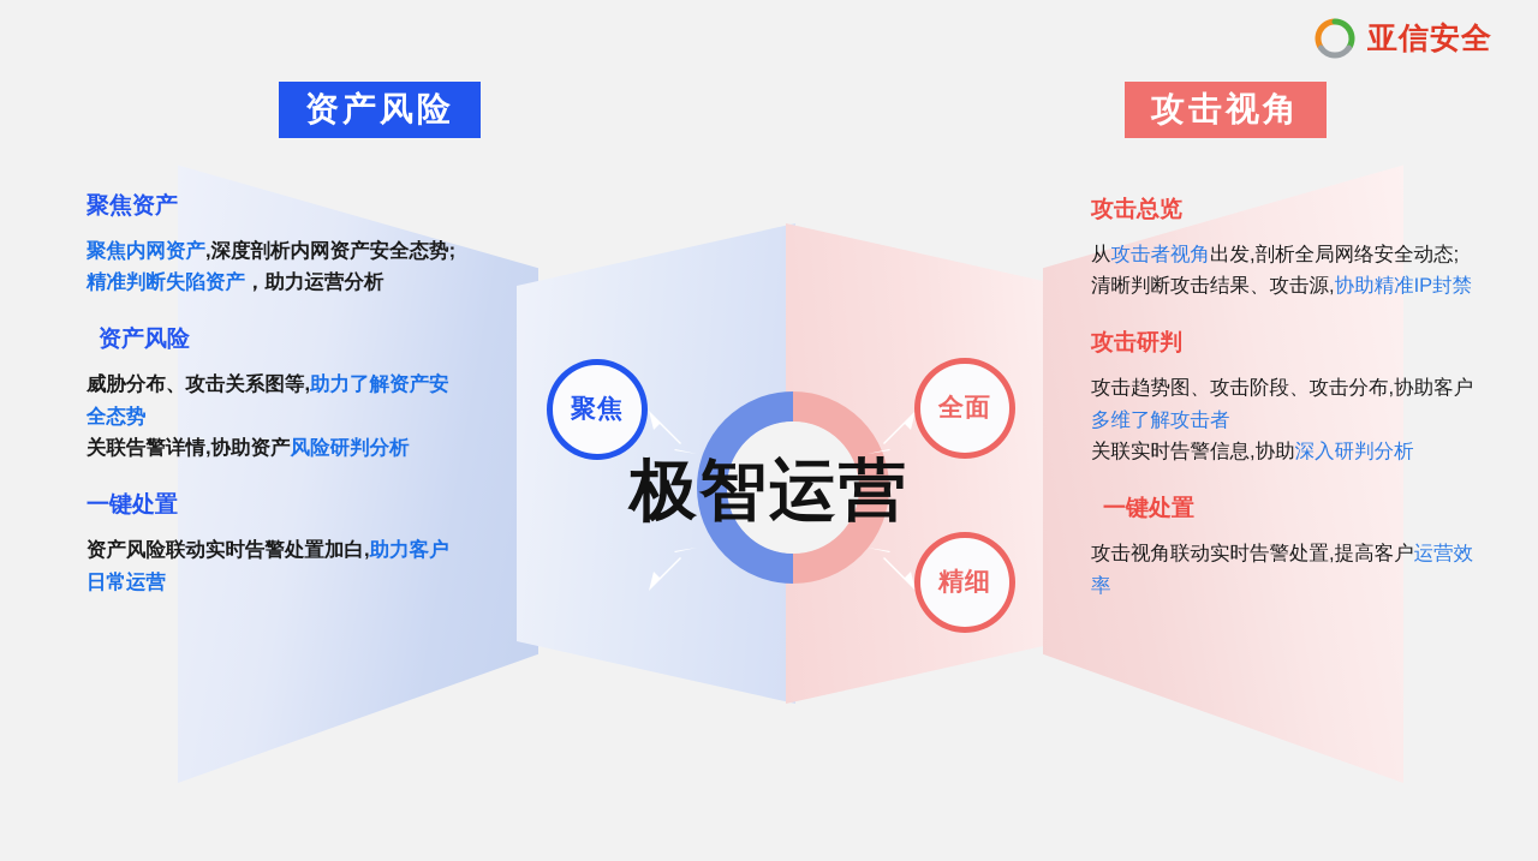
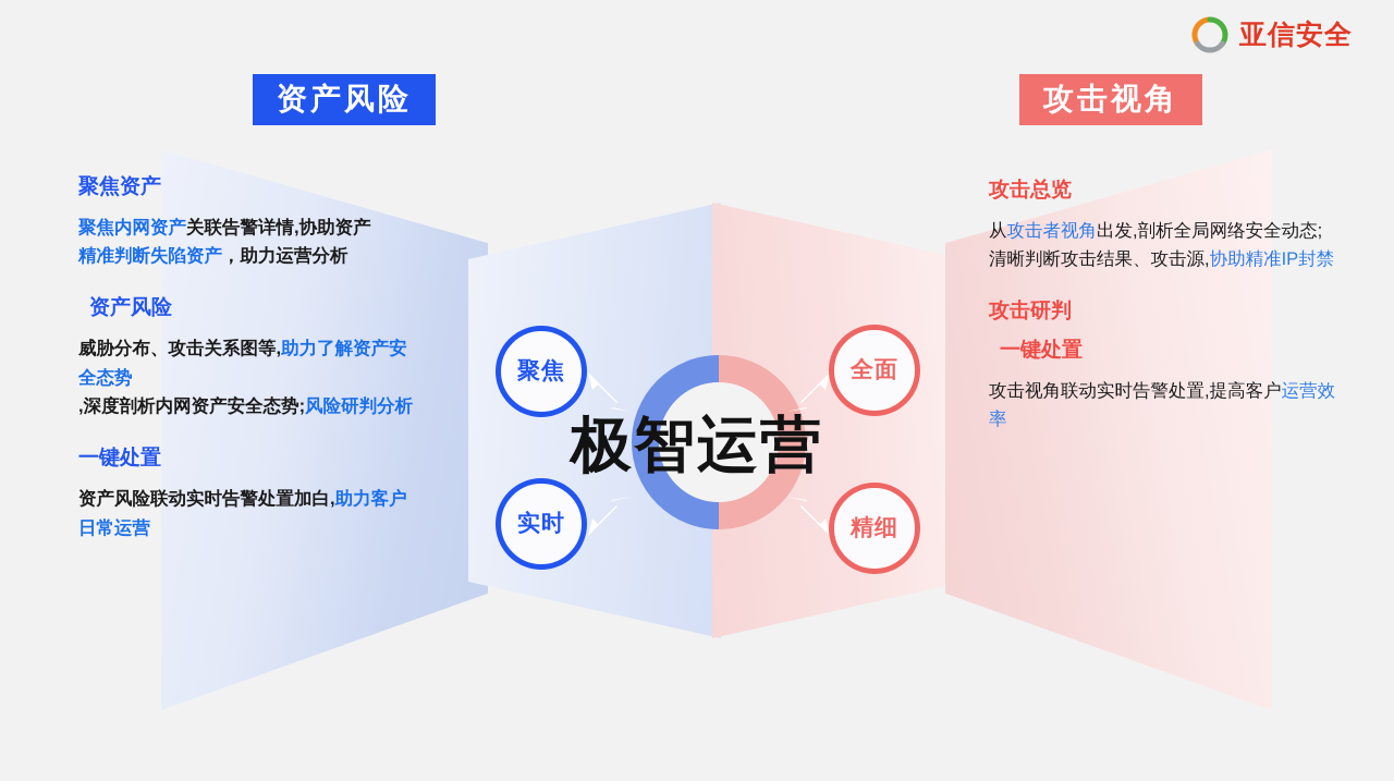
  亚信安全
  资产风险
  攻击视角
  聚焦
+ 实时
  全面
  精细
  极智运营
  聚焦资产
- 聚焦内网资产,深度剖析内网资产安全态势;
+ 聚焦内网资产关联告警详情,协助资产
  精准判断失陷资产，助力运营分析
  资产风险
  威胁分布、攻击关系图等,助力了解资产安全态势
- 关联告警详情,协助资产风险研判分析
+ ,深度剖析内网资产安全态势;风险研判分析
  一键处置
  资产风险联动实时告警处置加白,助力客户日常运营
  攻击总览
  从攻击者视角出发,剖析全局网络安全动态;
  清晰判断攻击结果、攻击源,协助精准IP封禁
  攻击研判
- 攻击趋势图、攻击阶段、攻击分布,协助客户多维了解攻击者
- 关联实时告警信息,协助深入研判分析
  一键处置
  攻击视角联动实时告警处置,提高客户运营效率
